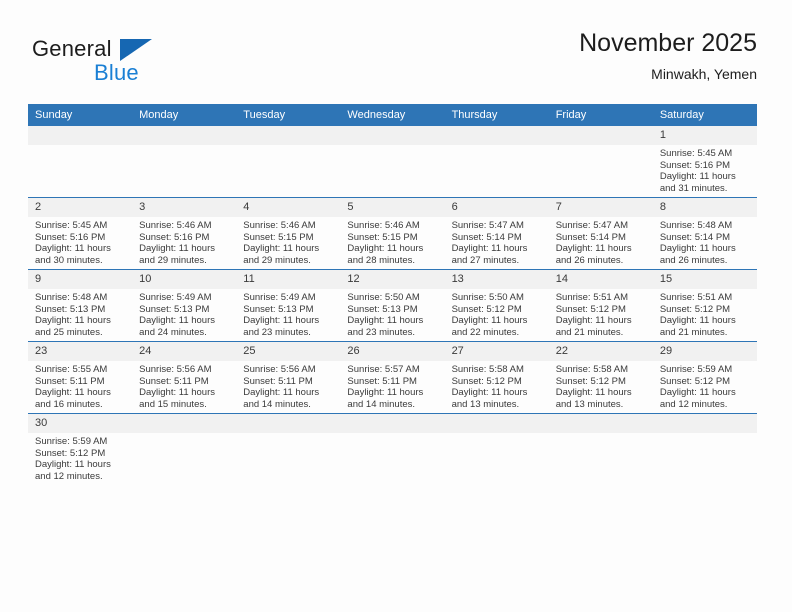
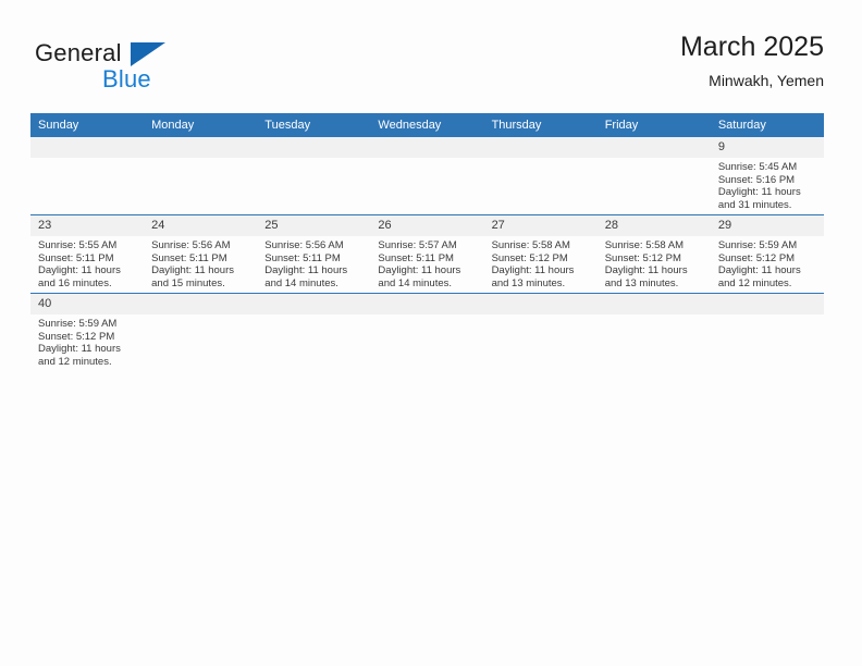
  General
  Blue
- November 2025
+ March 2025
  Minwakh, Yemen
  Sunday	Monday	Tuesday	Wednesday	Thursday	Friday	Saturday
- 						1Sunrise: 5:45 AMSunset: 5:16 PMDaylight: 11 hoursand 31 minutes.
+ 						9Sunrise: 5:45 AMSunset: 5:16 PMDaylight: 11 hoursand 31 minutes.
- 2Sunrise: 5:45 AMSunset: 5:16 PMDaylight: 11 hoursand 30 minutes.	3Sunrise: 5:46 AMSunset: 5:16 PMDaylight: 11 hoursand 29 minutes.	4Sunrise: 5:46 AMSunset: 5:15 PMDaylight: 11 hoursand 29 minutes.	5Sunrise: 5:46 AMSunset: 5:15 PMDaylight: 11 hoursand 28 minutes.	6Sunrise: 5:47 AMSunset: 5:14 PMDaylight: 11 hoursand 27 minutes.	7Sunrise: 5:47 AMSunset: 5:14 PMDaylight: 11 hoursand 26 minutes.	8Sunrise: 5:48 AMSunset: 5:14 PMDaylight: 11 hoursand 26 minutes.
- 9Sunrise: 5:48 AMSunset: 5:13 PMDaylight: 11 hoursand 25 minutes.	10Sunrise: 5:49 AMSunset: 5:13 PMDaylight: 11 hoursand 24 minutes.	11Sunrise: 5:49 AMSunset: 5:13 PMDaylight: 11 hoursand 23 minutes.	12Sunrise: 5:50 AMSunset: 5:13 PMDaylight: 11 hoursand 23 minutes.	13Sunrise: 5:50 AMSunset: 5:12 PMDaylight: 11 hoursand 22 minutes.	14Sunrise: 5:51 AMSunset: 5:12 PMDaylight: 11 hoursand 21 minutes.	15Sunrise: 5:51 AMSunset: 5:12 PMDaylight: 11 hoursand 21 minutes.
- 23Sunrise: 5:55 AMSunset: 5:11 PMDaylight: 11 hoursand 16 minutes.	24Sunrise: 5:56 AMSunset: 5:11 PMDaylight: 11 hoursand 15 minutes.	25Sunrise: 5:56 AMSunset: 5:11 PMDaylight: 11 hoursand 14 minutes.	26Sunrise: 5:57 AMSunset: 5:11 PMDaylight: 11 hoursand 14 minutes.	27Sunrise: 5:58 AMSunset: 5:12 PMDaylight: 11 hoursand 13 minutes.	22Sunrise: 5:58 AMSunset: 5:12 PMDaylight: 11 hoursand 13 minutes.	29Sunrise: 5:59 AMSunset: 5:12 PMDaylight: 11 hoursand 12 minutes.
+ 23Sunrise: 5:55 AMSunset: 5:11 PMDaylight: 11 hoursand 16 minutes.	24Sunrise: 5:56 AMSunset: 5:11 PMDaylight: 11 hoursand 15 minutes.	25Sunrise: 5:56 AMSunset: 5:11 PMDaylight: 11 hoursand 14 minutes.	26Sunrise: 5:57 AMSunset: 5:11 PMDaylight: 11 hoursand 14 minutes.	27Sunrise: 5:58 AMSunset: 5:12 PMDaylight: 11 hoursand 13 minutes.	28Sunrise: 5:58 AMSunset: 5:12 PMDaylight: 11 hoursand 13 minutes.	29Sunrise: 5:59 AMSunset: 5:12 PMDaylight: 11 hoursand 12 minutes.
- 30Sunrise: 5:59 AMSunset: 5:12 PMDaylight: 11 hoursand 12 minutes.
+ 40Sunrise: 5:59 AMSunset: 5:12 PMDaylight: 11 hoursand 12 minutes.
